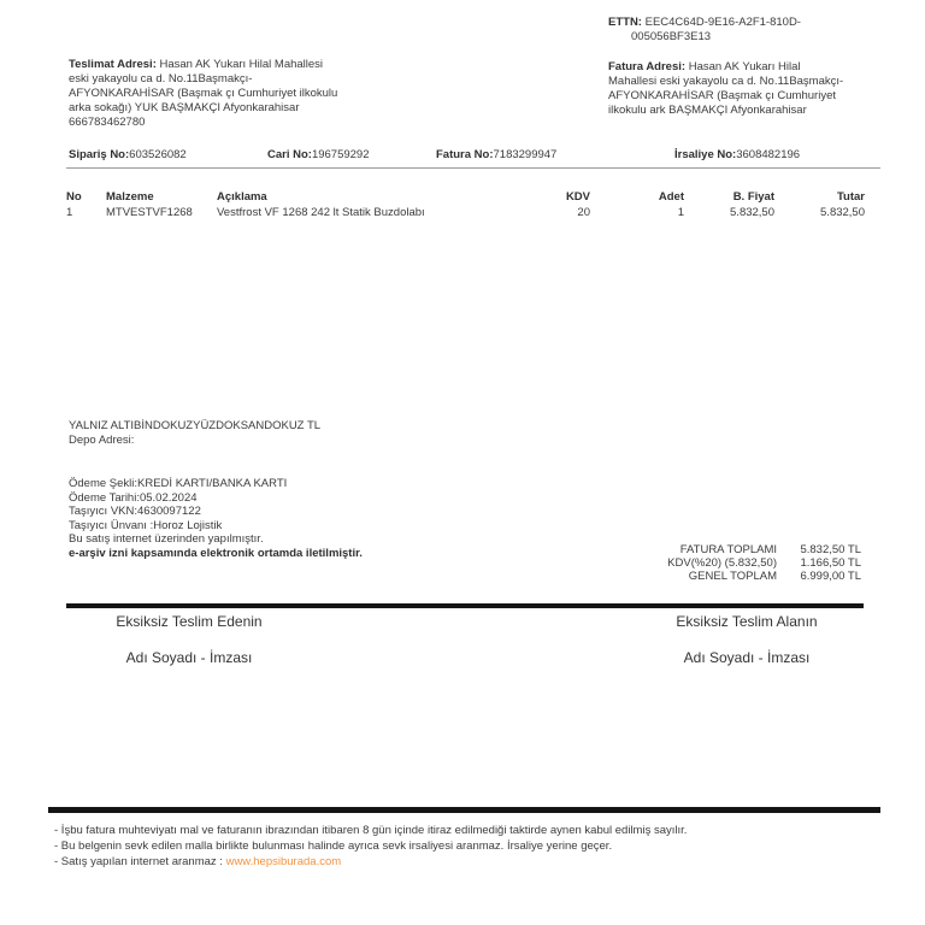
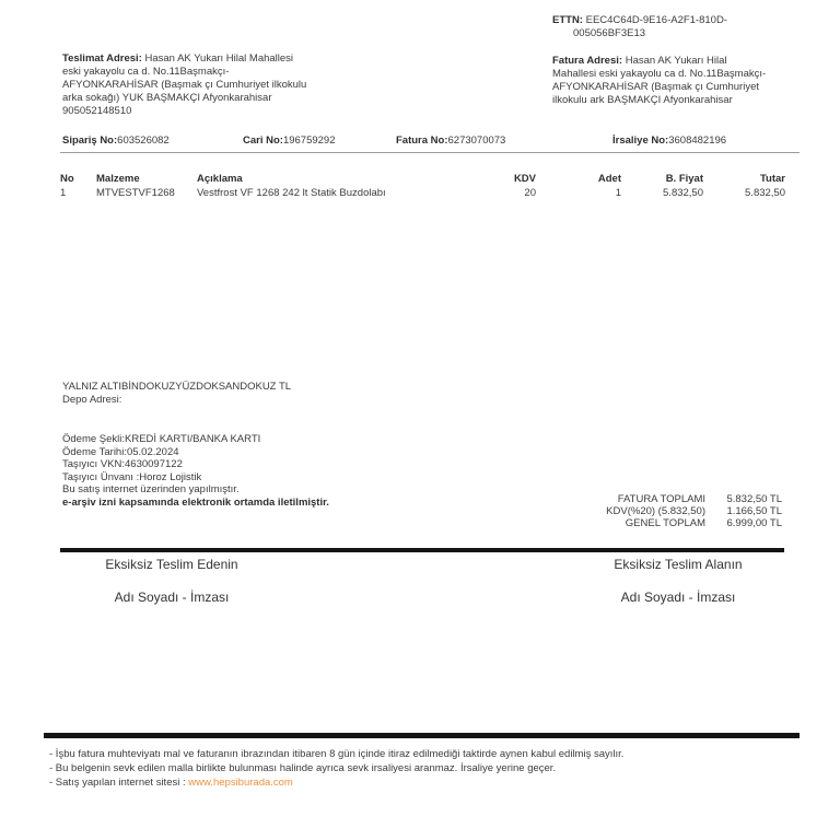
  ETTN: EEC4C64D-9E16-A2F1-810D-
  005056BF3E13
  Teslimat Adresi: Hasan AK Yukarı Hilal Mahallesi
  eski yakayolu ca d. No.11Başmakçı-
  AFYONKARAHİSAR (Başmak çı Cumhuriyet ilkokulu
  arka sokağı) YUK BAŞMAKÇI Afyonkarahisar
- 666783462780
+ 905052148510
  Fatura Adresi: Hasan AK Yukarı Hilal
  Mahallesi eski yakayolu ca d. No.11Başmakçı-
  AFYONKARAHİSAR (Başmak çı Cumhuriyet
  ilkokulu ark BAŞMAKÇI Afyonkarahisar
  Sipariş No:603526082
  Cari No:196759292
- Fatura No:7183299947
+ Fatura No:6273070073
  İrsaliye No:3608482196
  No
  Malzeme
  Açıklama
  KDV
  Adet
  B. Fiyat
  Tutar
  1
  MTVESTVF1268
  Vestfrost VF 1268 242 lt Statik Buzdolabı
  20
  1
  5.832,50
  5.832,50
  YALNIZ ALTIBİNDOKUZYÜZDOKSANDOKUZ TL
  Depo Adresi:
  Ödeme Şekli:KREDİ KARTI/BANKA KARTI
  Ödeme Tarihi:05.02.2024
  Taşıyıcı VKN:4630097122
  Taşıyıcı Ünvanı :Horoz Lojistik
  Bu satış internet üzerinden yapılmıştır.
  e-arşiv izni kapsamında elektronik ortamda iletilmiştir.
  FATURA TOPLAMI
  5.832,50 TL
  KDV(%20) (5.832,50)
  1.166,50 TL
  GENEL TOPLAM
  6.999,00 TL
  Eksiksiz Teslim Edenin
  Adı Soyadı - İmzası
  Eksiksiz Teslim Alanın
  Adı Soyadı - İmzası
  - İşbu fatura muhteviyatı mal ve faturanın ibrazından itibaren 8 gün içinde itiraz edilmediği taktirde aynen kabul edilmiş sayılır.
  - Bu belgenin sevk edilen malla birlikte bulunması halinde ayrıca sevk irsaliyesi aranmaz. İrsaliye yerine geçer.
- - Satış yapılan internet aranmaz : www.hepsiburada.com
+ - Satış yapılan internet sitesi : www.hepsiburada.com
